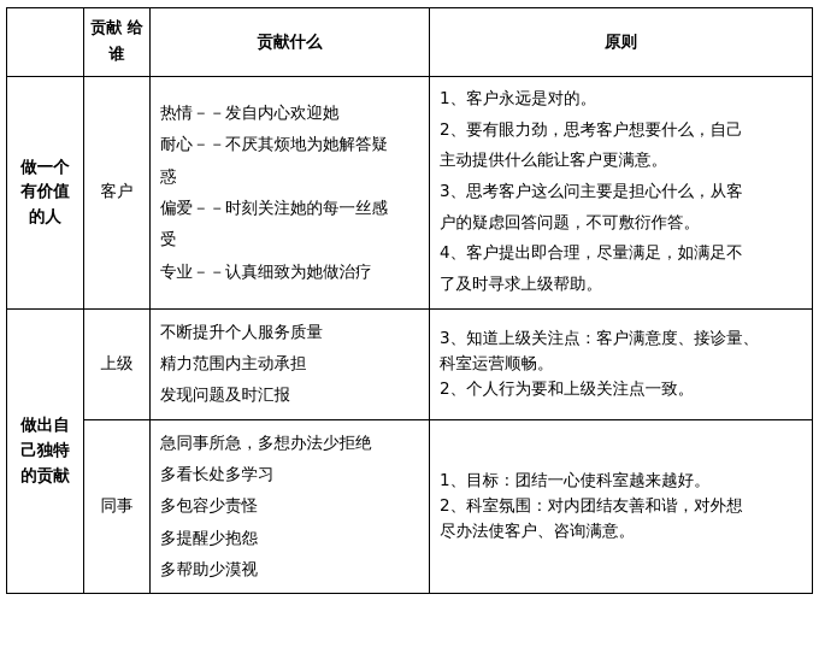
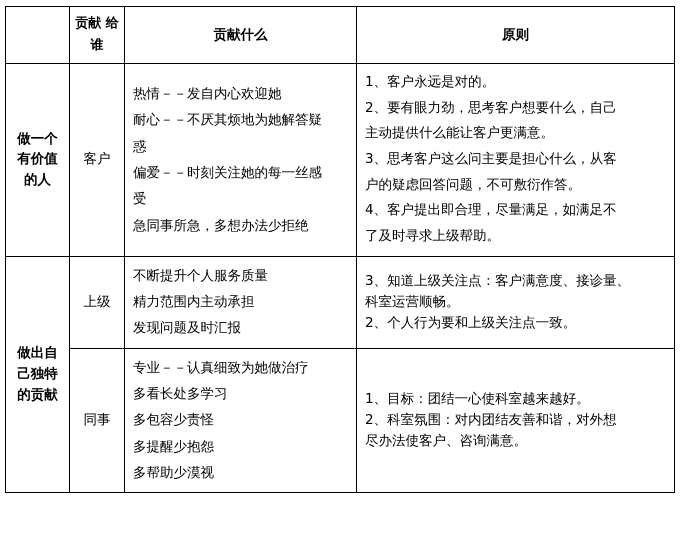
  	贡献 给谁	贡献什么	原则
- 做一个 有价值 的人	客户	热情－－发自内心欢迎她 耐心－－不厌其烦地为她解答疑 惑 偏爱－－时刻关注她的每一丝感 受 专业－－认真细致为她做治疗	1、客户永远是对的。 2、要有眼力劲，思考客户想要什么，自己 主动提供什么能让客户更满意。 3、思考客户这么问主要是担心什么，从客 户的疑虑回答问题，不可敷衍作答。 4、客户提出即合理，尽量满足，如满足不 了及时寻求上级帮助。
+ 做一个 有价值 的人	客户	热情－－发自内心欢迎她 耐心－－不厌其烦地为她解答疑 惑 偏爱－－时刻关注她的每一丝感 受 急同事所急，多想办法少拒绝	1、客户永远是对的。 2、要有眼力劲，思考客户想要什么，自己 主动提供什么能让客户更满意。 3、思考客户这么问主要是担心什么，从客 户的疑虑回答问题，不可敷衍作答。 4、客户提出即合理，尽量满足，如满足不 了及时寻求上级帮助。
  做出自 己独特 的贡献	上级	不断提升个人服务质量 精力范围内主动承担 发现问题及时汇报	3、知道上级关注点：客户满意度、接诊量、 科室运营顺畅。 2、个人行为要和上级关注点一致。
- 同事	急同事所急，多想办法少拒绝 多看长处多学习 多包容少责怪 多提醒少抱怨 多帮助少漠视	1、目标：团结一心使科室越来越好。 2、科室氛围：对内团结友善和谐，对外想 尽办法使客户、咨询满意。
+ 同事	专业－－认真细致为她做治疗 多看长处多学习 多包容少责怪 多提醒少抱怨 多帮助少漠视	1、目标：团结一心使科室越来越好。 2、科室氛围：对内团结友善和谐，对外想 尽办法使客户、咨询满意。
